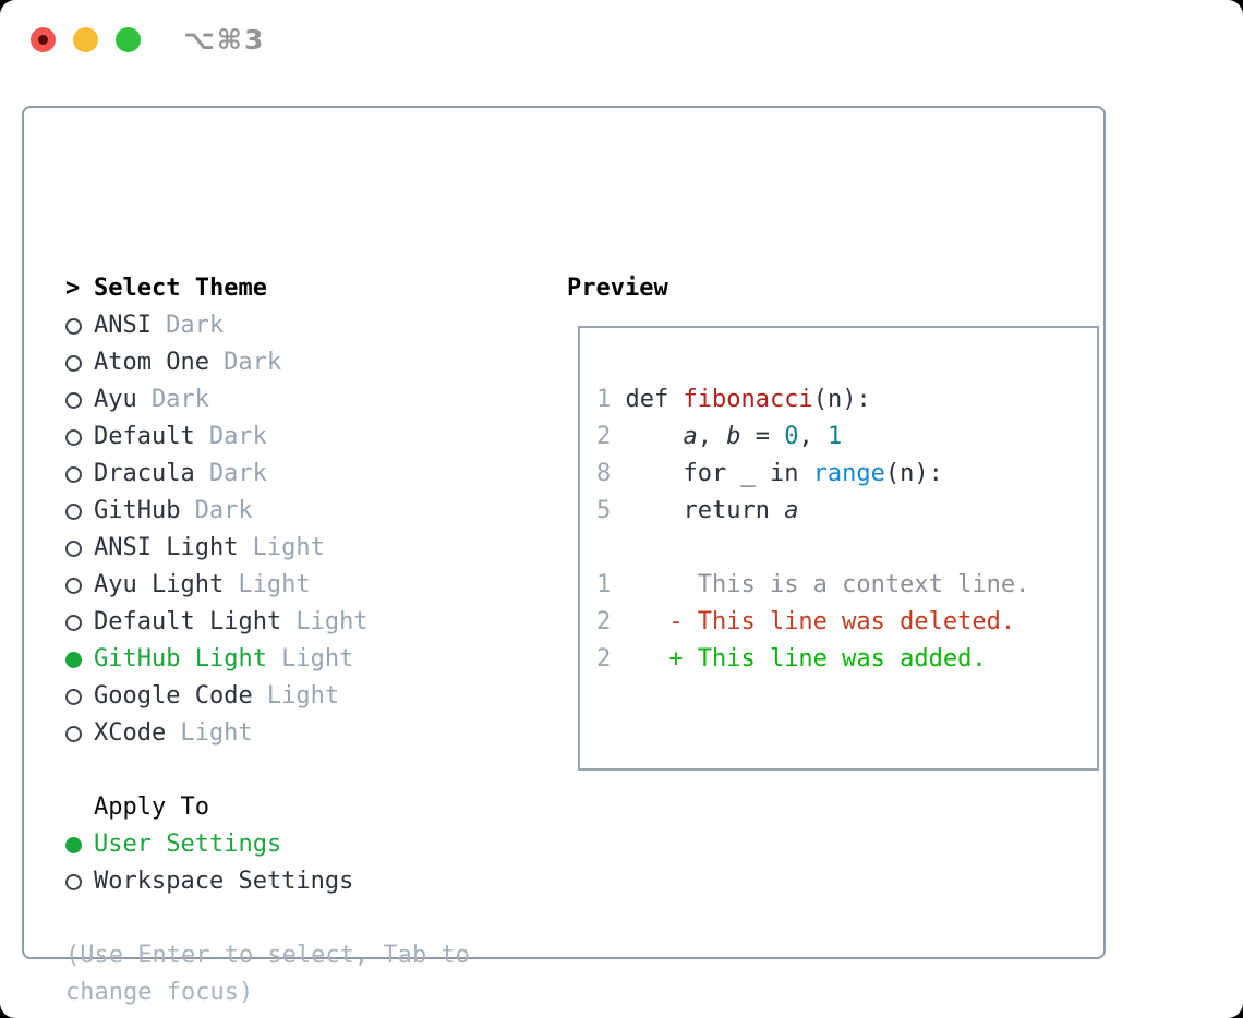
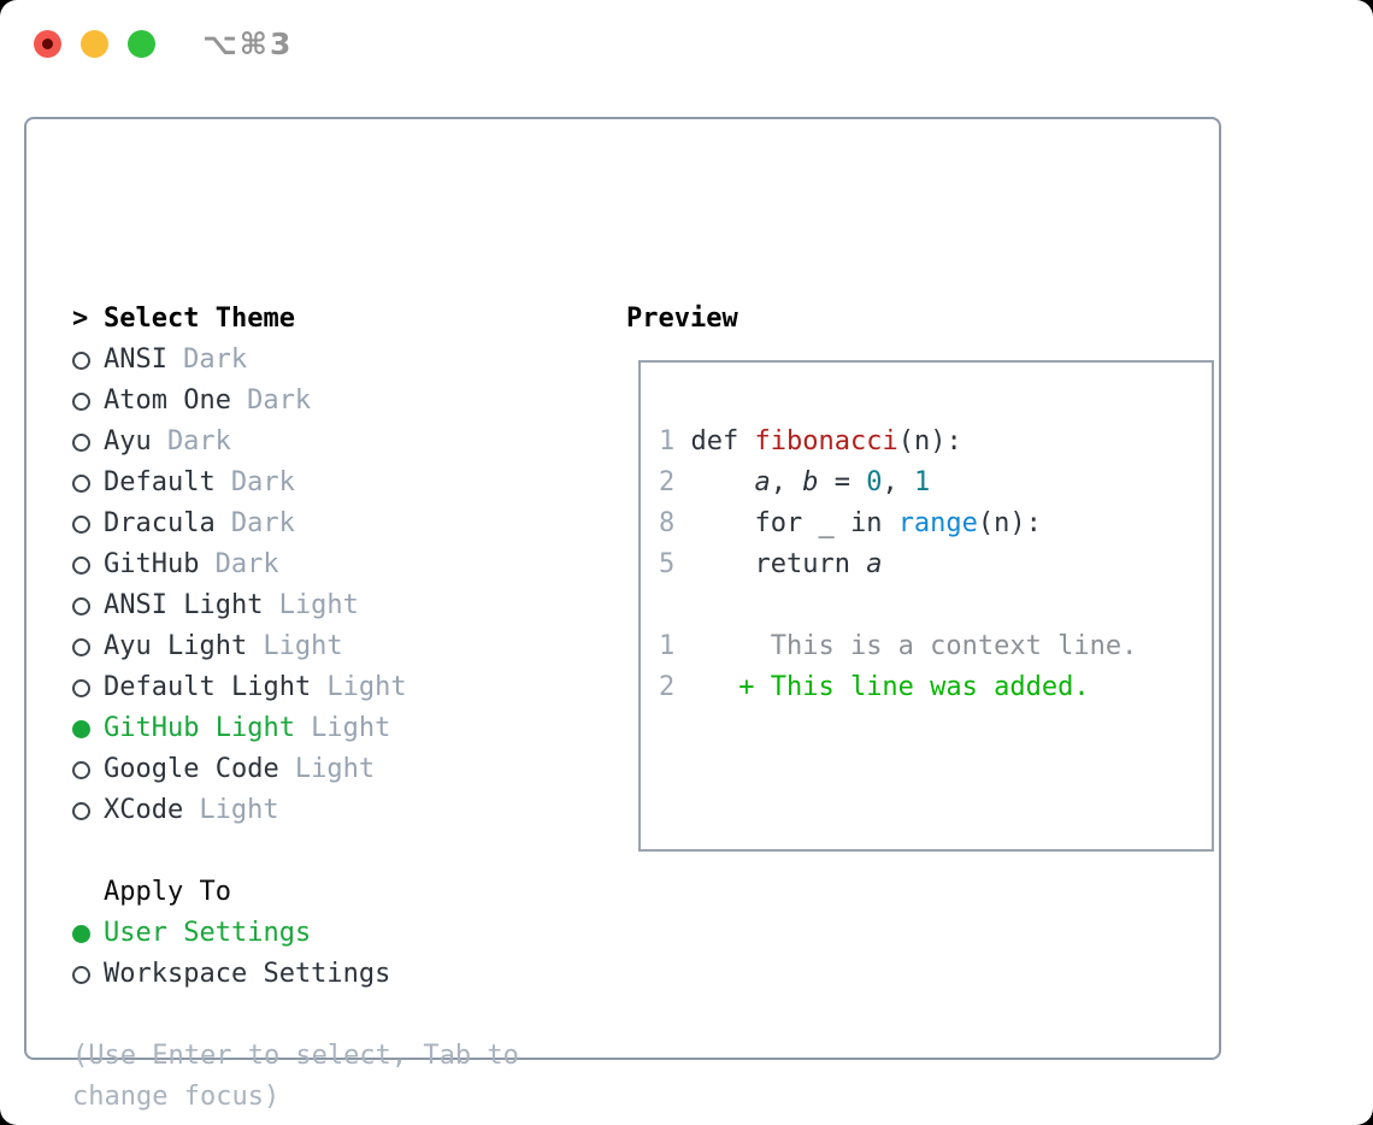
  ⌥⌘3
  >
  Select Theme
  ANSI
  Dark
  Atom One
  Dark
  Ayu
  Dark
  Default
  Dark
  Dracula
  Dark
  GitHub
  Dark
  ANSI Light
  Light
  Ayu Light
  Light
  Default Light
  Light
  GitHub Light
  Light
  Google Code
  Light
  XCode
  Light
  Apply To
  User Settings
  Workspace Settings
  (Use Enter to select, Tab to
  change focus)
  Preview
  1 def fibonacci(n):
  2 a, b = 0, 1
  8 for _ in range(n):
  5 return a
  1 This is a context line.
- 2 - This line was deleted.
  2 + This line was added.
